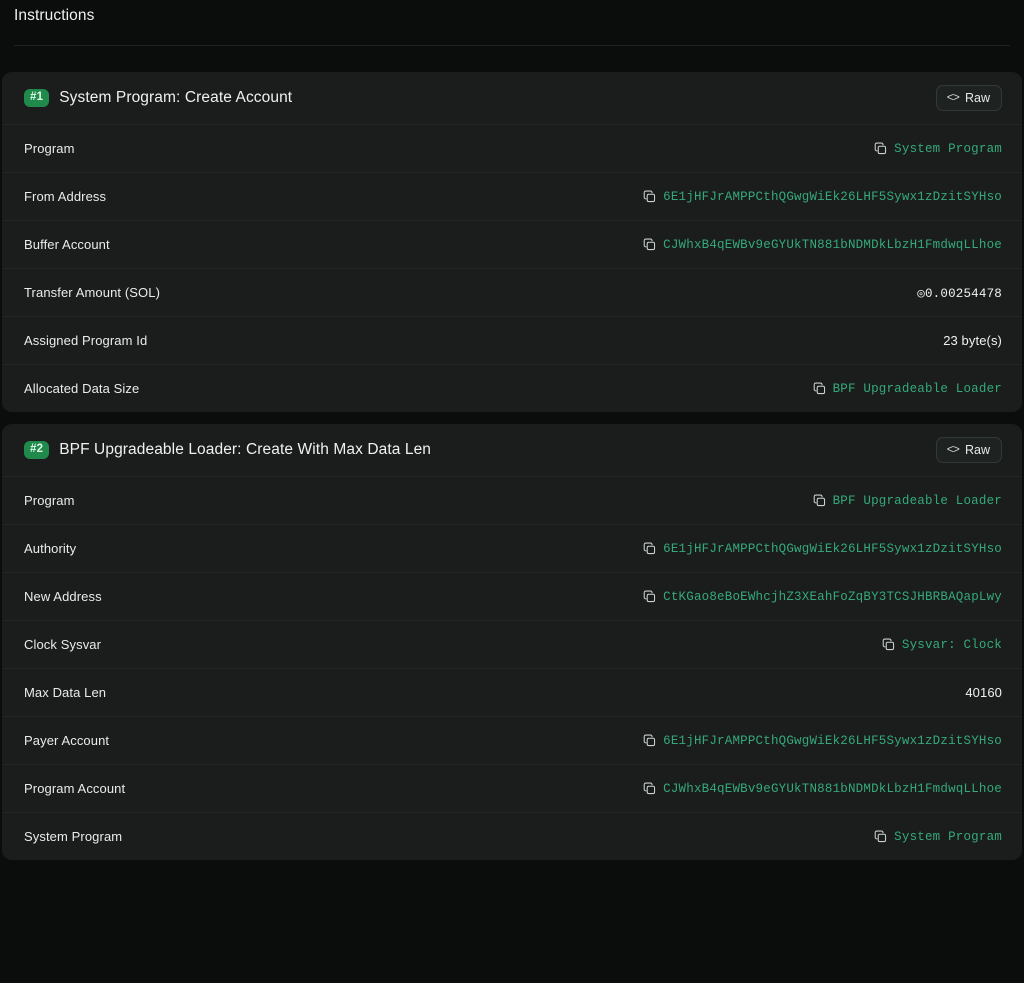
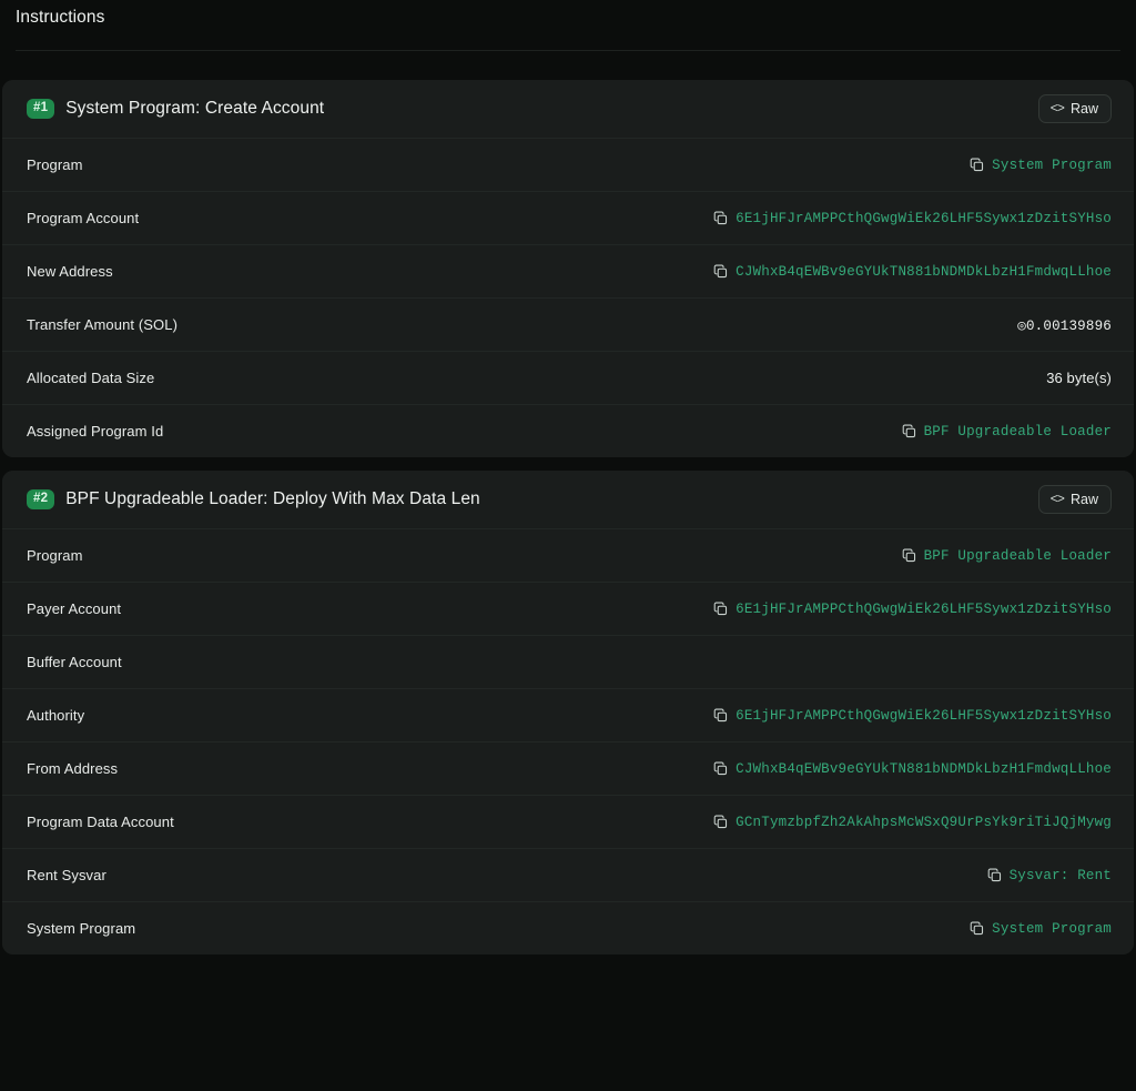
  Instructions
  #1
  System Program: Create Account
  <>
  Raw
  Program
  System Program
- From Address
+ Program Account
  6E1jHFJrAMPPCthQGwgWiEk26LHF5Sywx1zDzitSYHso
- Buffer Account
+ New Address
  CJWhxB4qEWBv9eGYUkTN881bNDMDkLbzH1FmdwqLLhoe
  Transfer Amount (SOL)
- ◎0.00254478
+ ◎0.00139896
- Assigned Program Id
+ Allocated Data Size
- 23 byte(s)
+ 36 byte(s)
- Allocated Data Size
+ Assigned Program Id
  BPF Upgradeable Loader
  #2
- BPF Upgradeable Loader: Create With Max Data Len
+ BPF Upgradeable Loader: Deploy With Max Data Len
  <>
  Raw
  Program
  BPF Upgradeable Loader
- Authority
+ Payer Account
  6E1jHFJrAMPPCthQGwgWiEk26LHF5Sywx1zDzitSYHso
- New Address
+ Buffer Account
- CtKGao8eBoEWhcjhZ3XEahFoZqBY3TCSJHBRBAQapLwy
- Clock Sysvar
- Sysvar: Clock
- Max Data Len
- 40160
- Payer Account
+ Authority
  6E1jHFJrAMPPCthQGwgWiEk26LHF5Sywx1zDzitSYHso
- Program Account
+ From Address
  CJWhxB4qEWBv9eGYUkTN881bNDMDkLbzH1FmdwqLLhoe
+ Program Data Account
+ GCnTymzbpfZh2AkAhpsMcWSxQ9UrPsYk9riTiJQjMywg
+ Rent Sysvar
+ Sysvar: Rent
  System Program
  System Program
